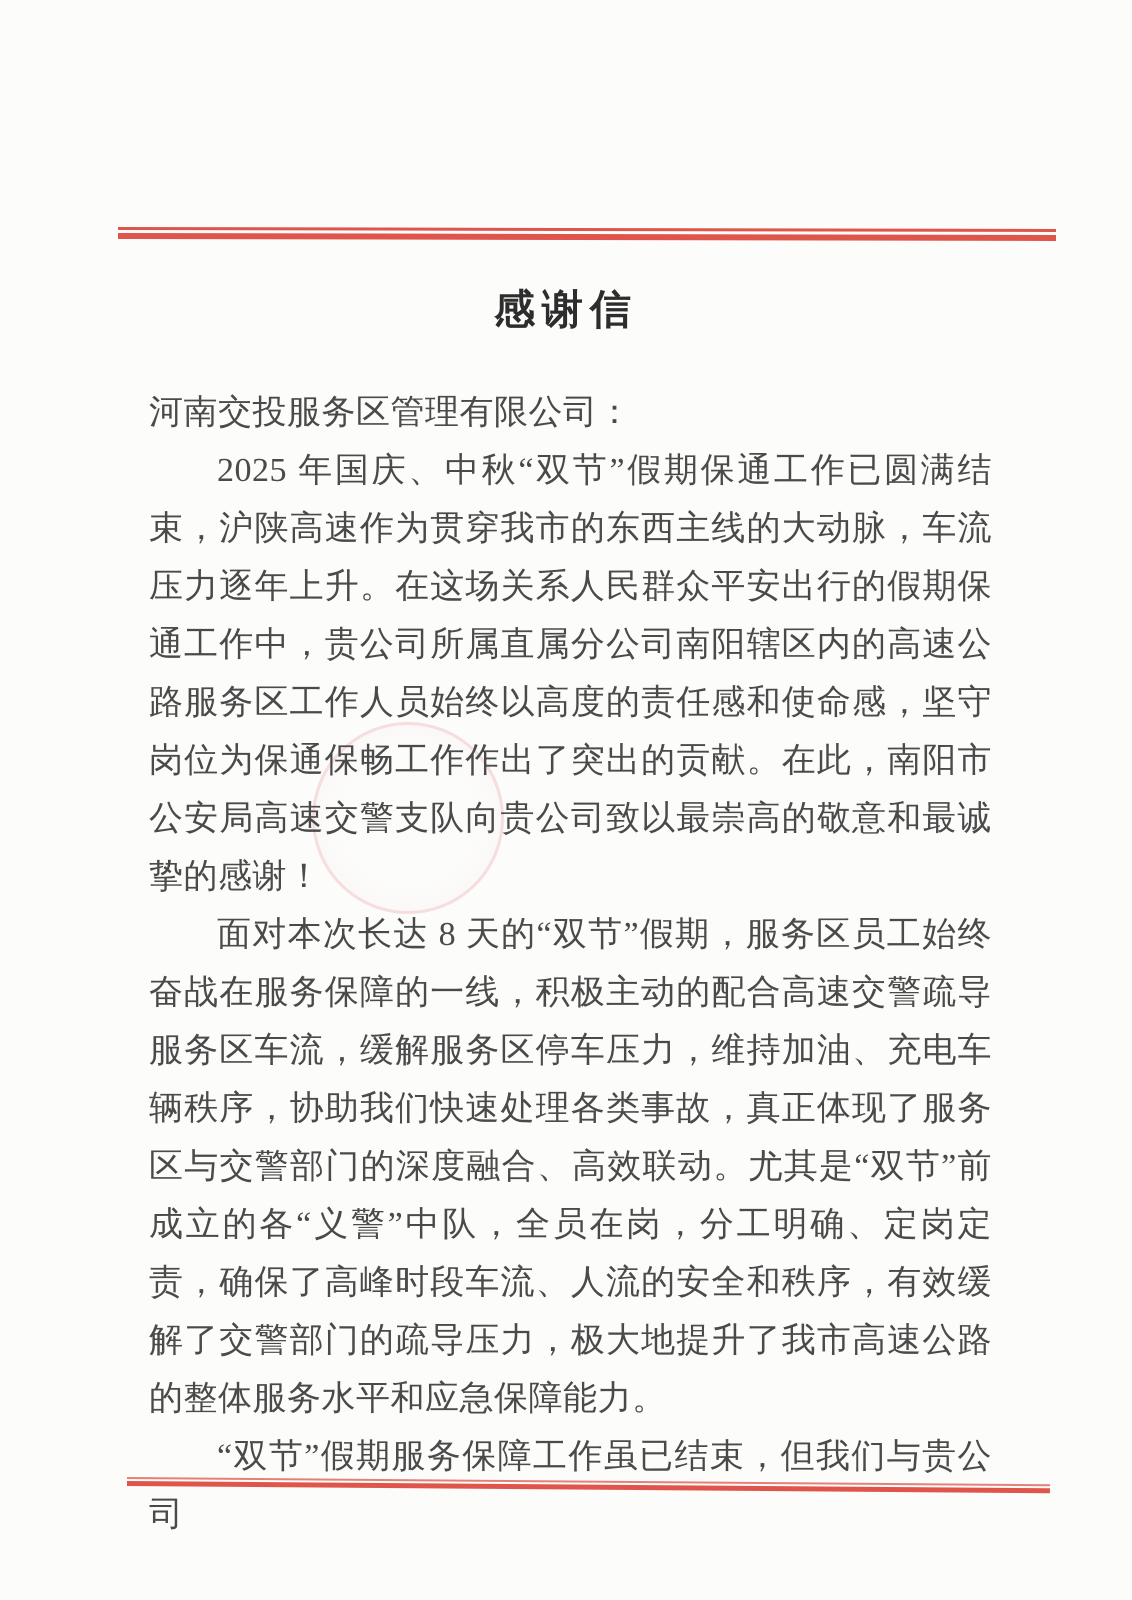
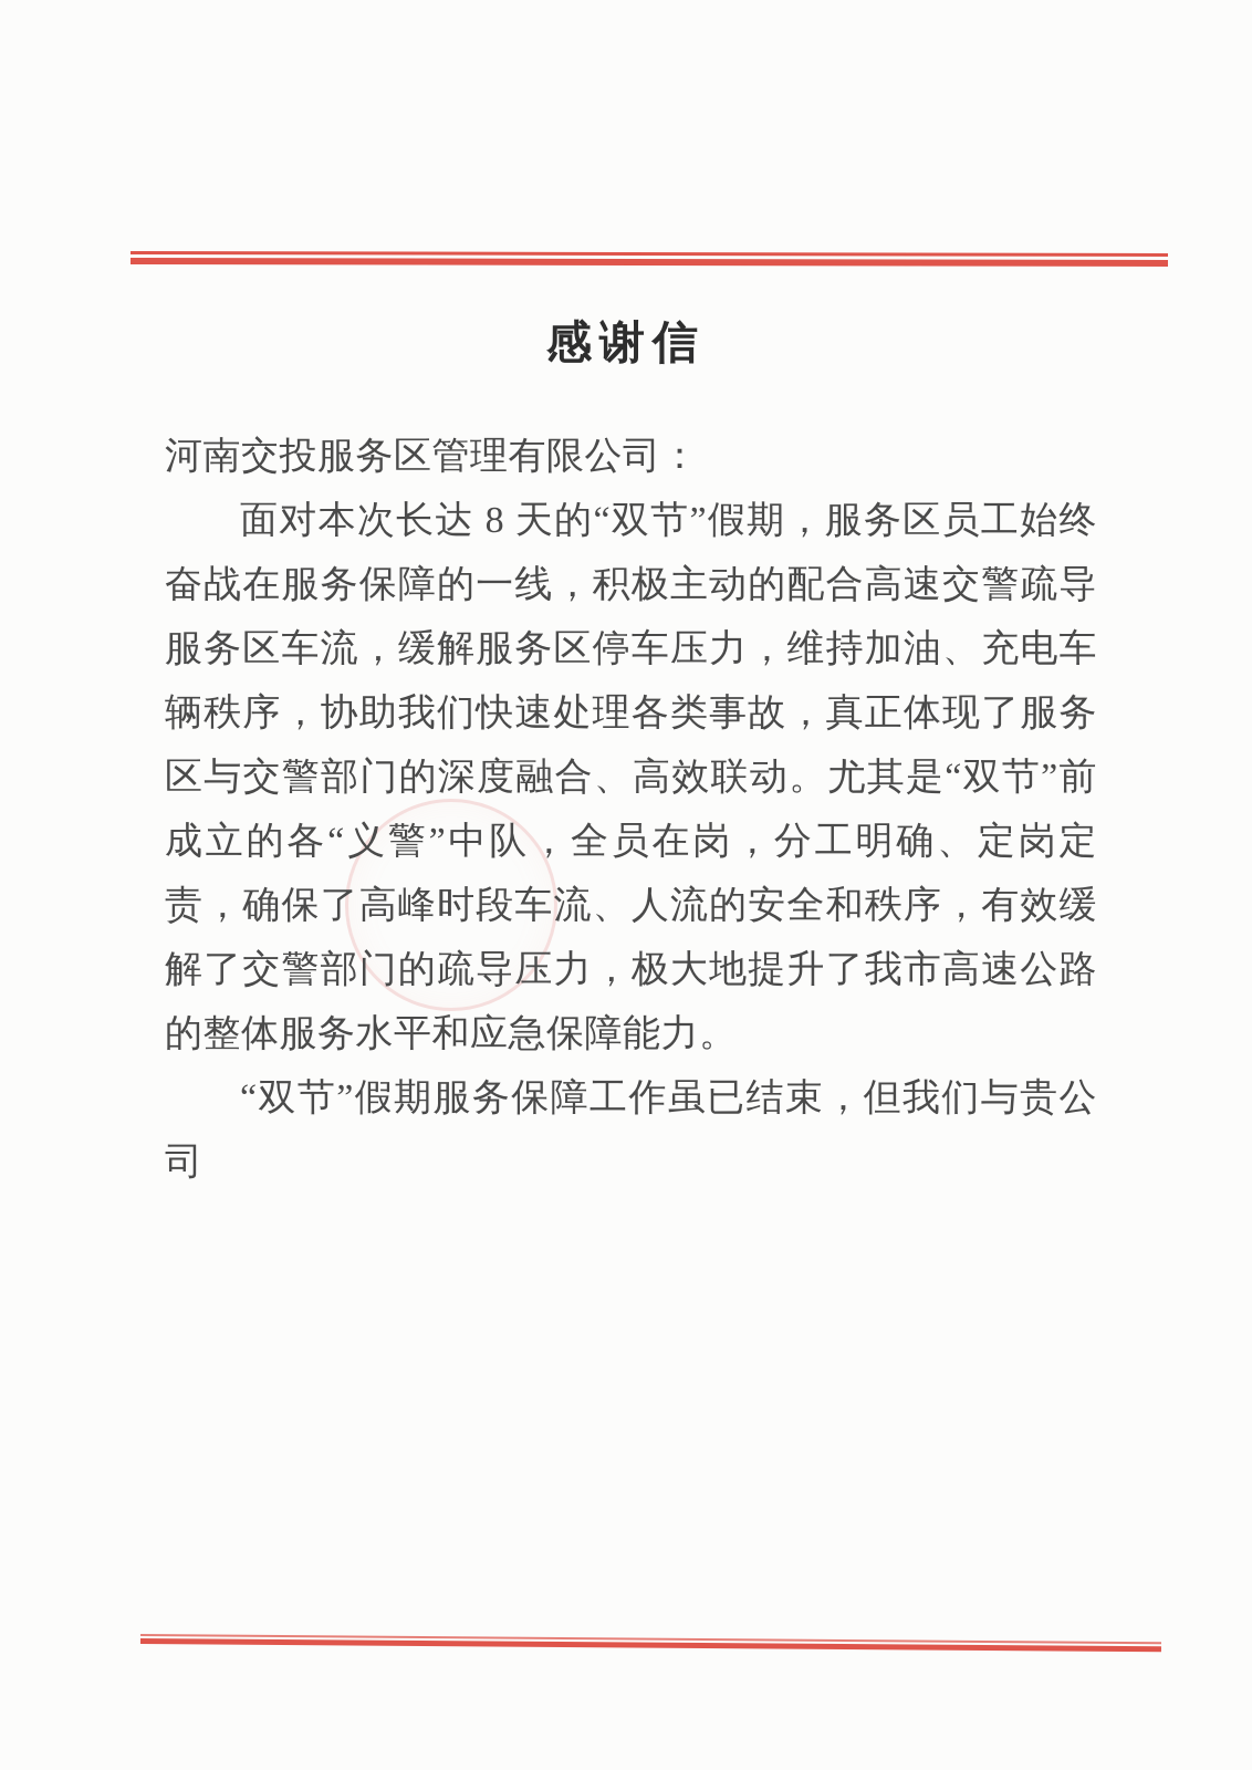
  感谢信
  河南交投服务区管理有限公司：
- 2025 年国庆、中秋“双节”假期保通工作已圆满结束，沪陕高速作为贯穿我市的东西主线的大动脉，车流压力逐年上升。在这场关系人民群众平安出行的假期保通工作中，贵公司所属直属分公司南阳辖区内的高速公路服务区工作人员始终以高度的责任感和使命感，坚守岗位为保通保畅工作作出了突出的贡献。在此，南阳市公安局高速交警支队向贵公司致以最崇高的敬意和最诚挚的感谢！
  面对本次长达 8 天的“双节”假期，服务区员工始终奋战在服务保障的一线，积极主动的配合高速交警疏导服务区车流，缓解服务区停车压力，维持加油、充电车辆秩序，协助我们快速处理各类事故，真正体现了服务区与交警部门的深度融合、高效联动。尤其是“双节”前成立的各“义警”中队，全员在岗，分工明确、定岗定责，确保了高峰时段车流、人流的安全和秩序，有效缓解了交警部门的疏导压力，极大地提升了我市高速公路的整体服务水平和应急保障能力。
  “双节”假期服务保障工作虽已结束，但我们与贵公司
